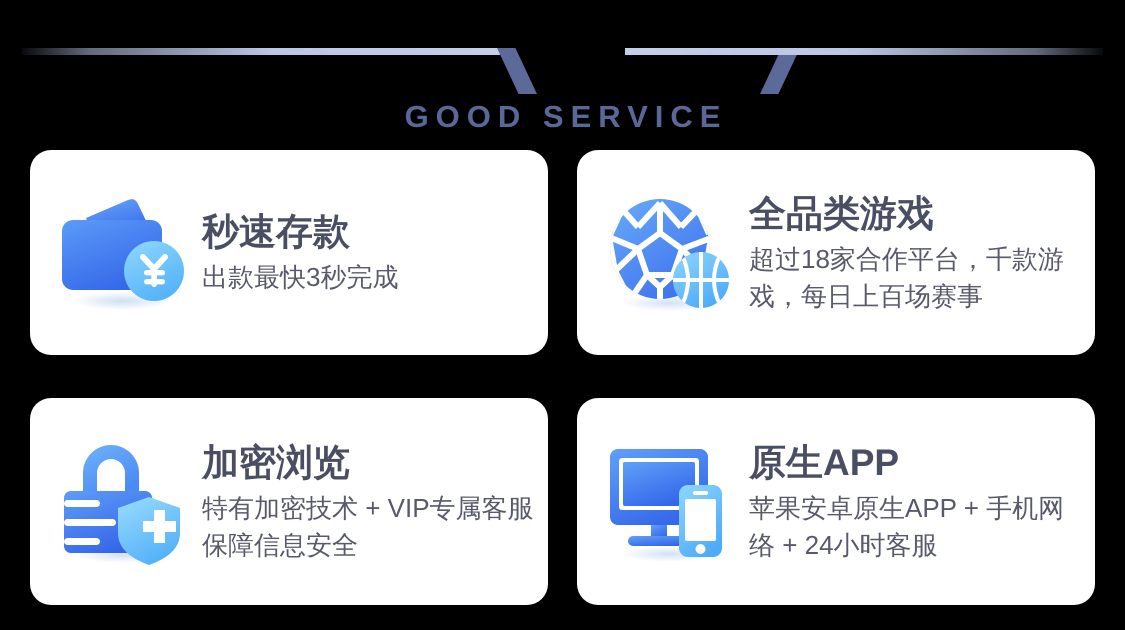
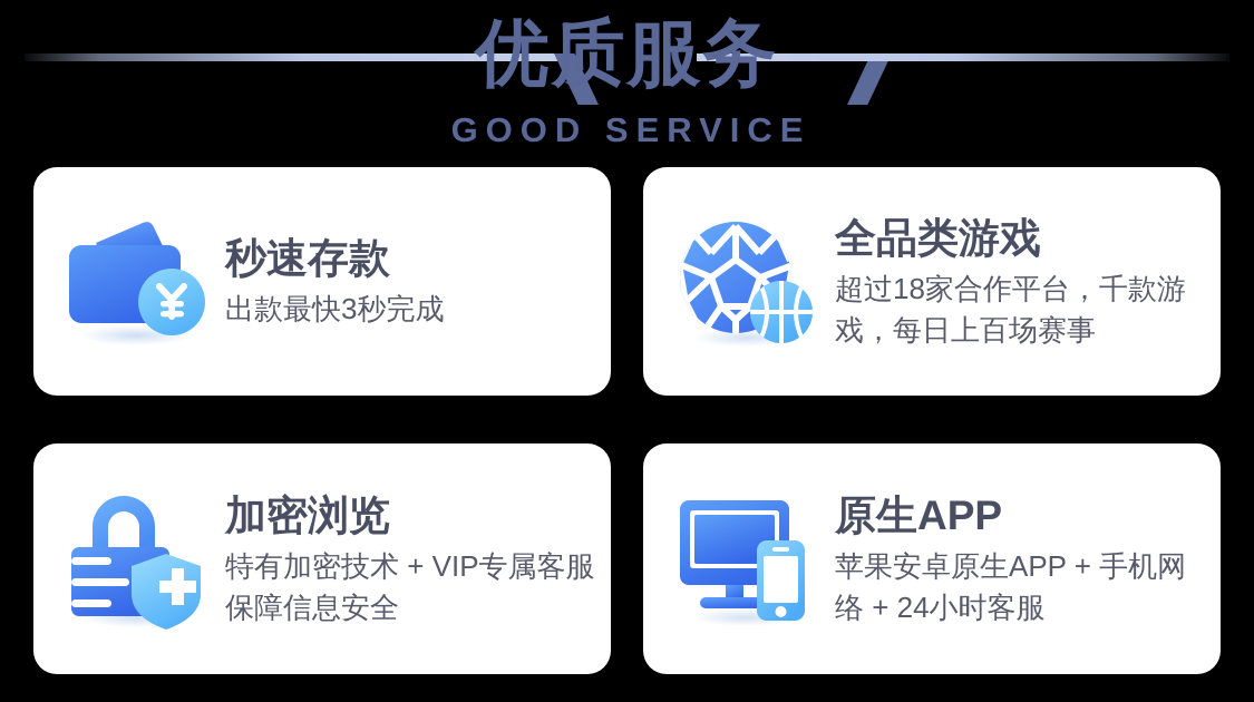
+ 优质服务
  GOOD SERVICE
  秒速存款
  出款最快3秒完成
  全品类游戏
  超过18家合作平台，千款游戏，每日上百场赛事
  加密浏览
  特有加密技术 + VIP专属客服保障信息安全
  原生APP
  苹果安卓原生APP + 手机网络 + 24小时客服
